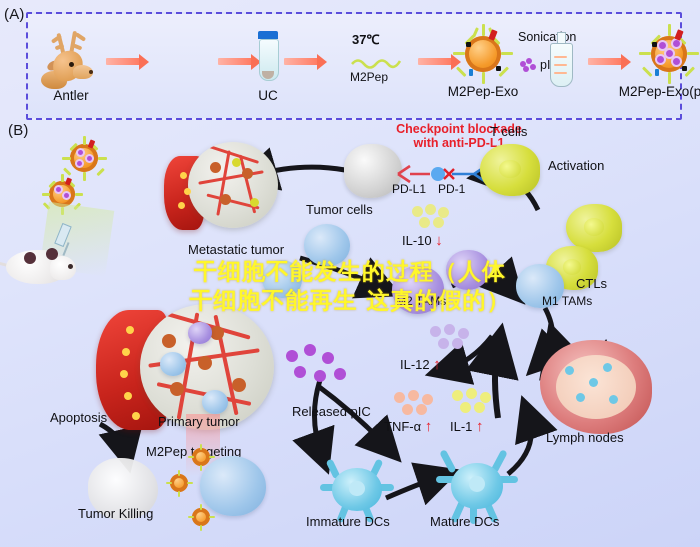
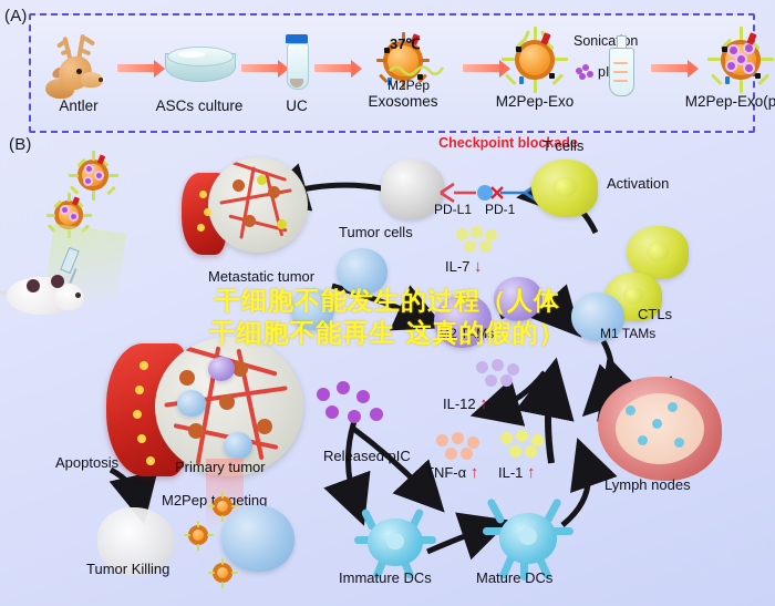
  (A)
  Antler
+ ASCs culture
  UC
+ Exosomes
  37℃
  M2Pep
  M2Pep-Exo
  Sonican
  M2Pep-Exo(p
  (B)
  Metastatic tumor
  Tumor cells
  Checkpoint blockade
- with anti-PD-L1
  PD-L1
  PD-1
  T cells
  Activation
  CTLs
- IL-10 ↓
+ IL-7 ↓
  M2 TAMs
  M1 TAMs
  Released pIC
  IL-12 ↑
  TNF-α ↑
  IL-1 ↑
  Lymph nodes
  Primary tumor
  M2Pepgeting
  Apoptosis
  Tumor Killing
  Immature DCs
  Mature DCs
  干细胞不能发生的过程（人体
  干细胞不能再生 这真的假的）
